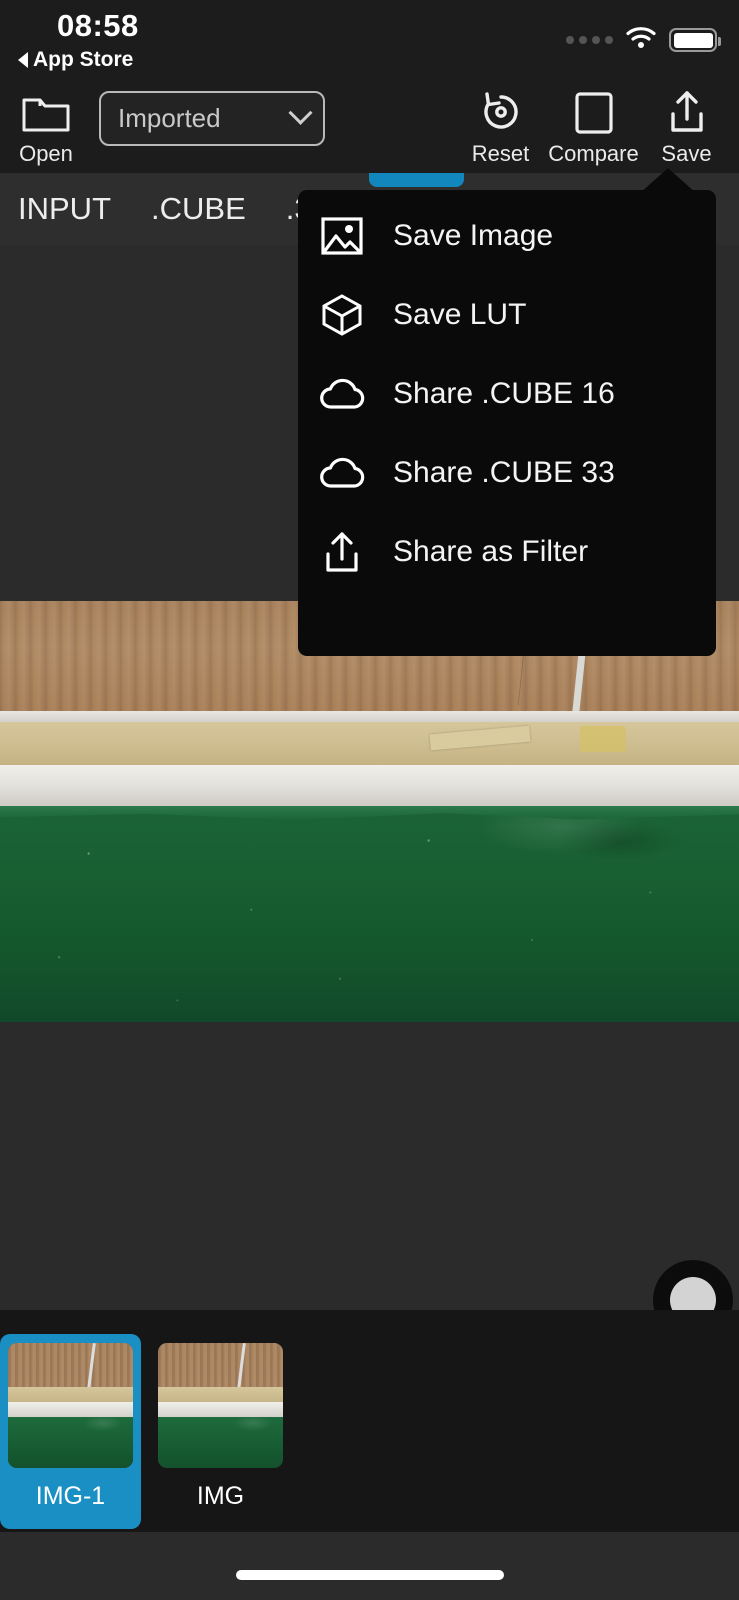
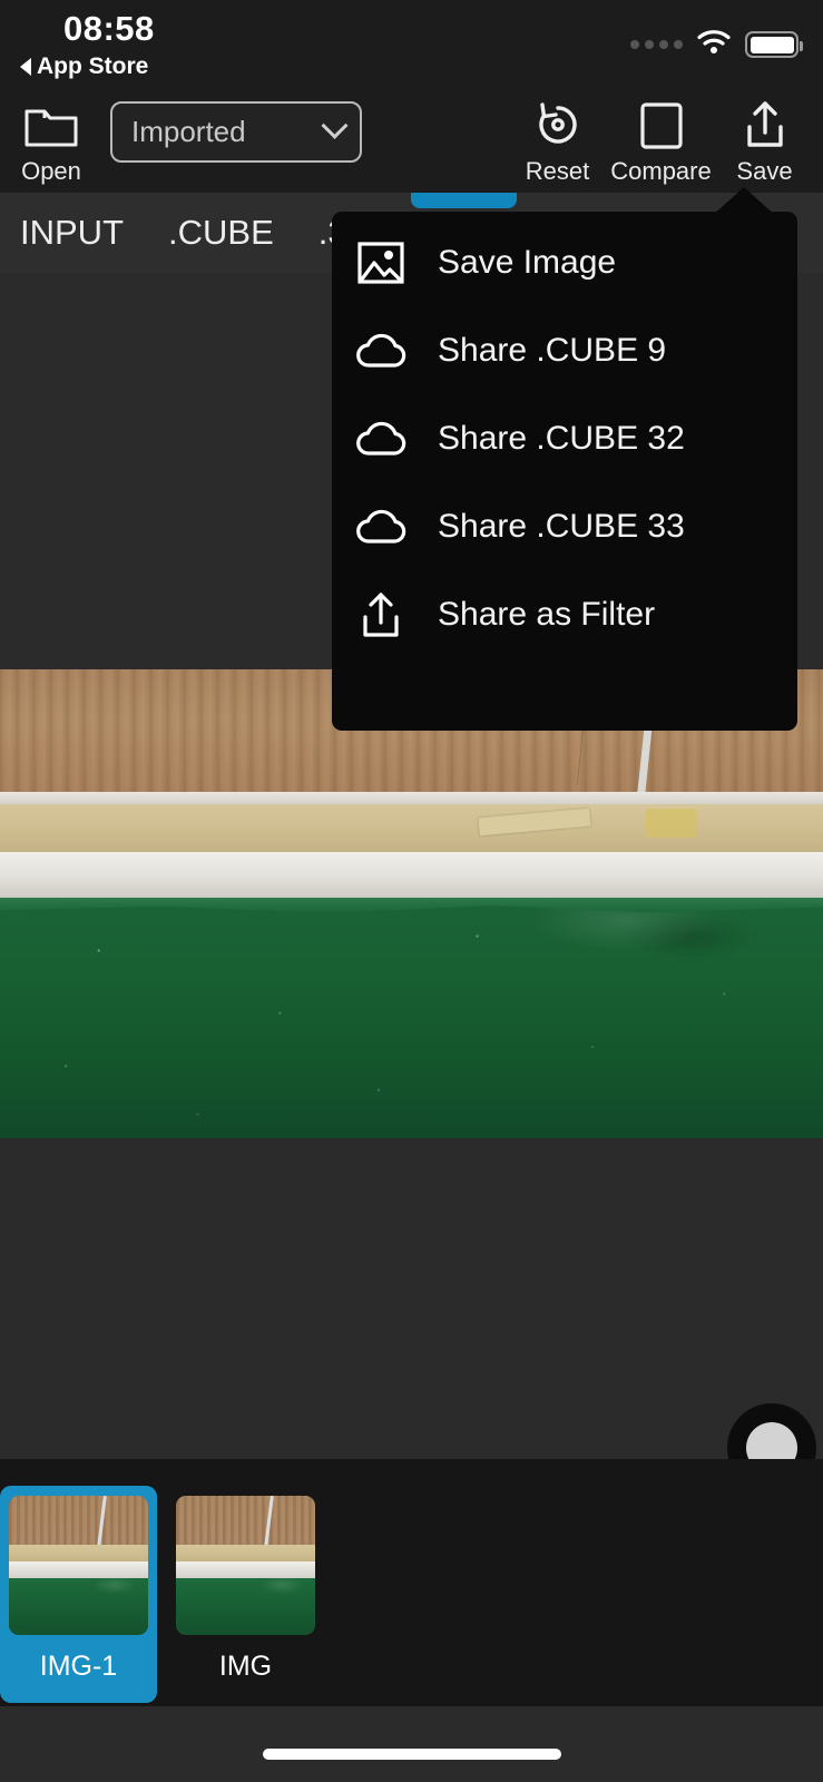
  08:58
  App Store
  Open
  Imported
  Reset
  Compare
  Save
  INPUT
  .CUBE
  Save Image
- Save LUT
- Share .CUBE 16
+ Share .CUBE 9
+ Share .CUBE 32
  Share .CUBE 33
  Share as Filter
  IMG-1
  IMG
